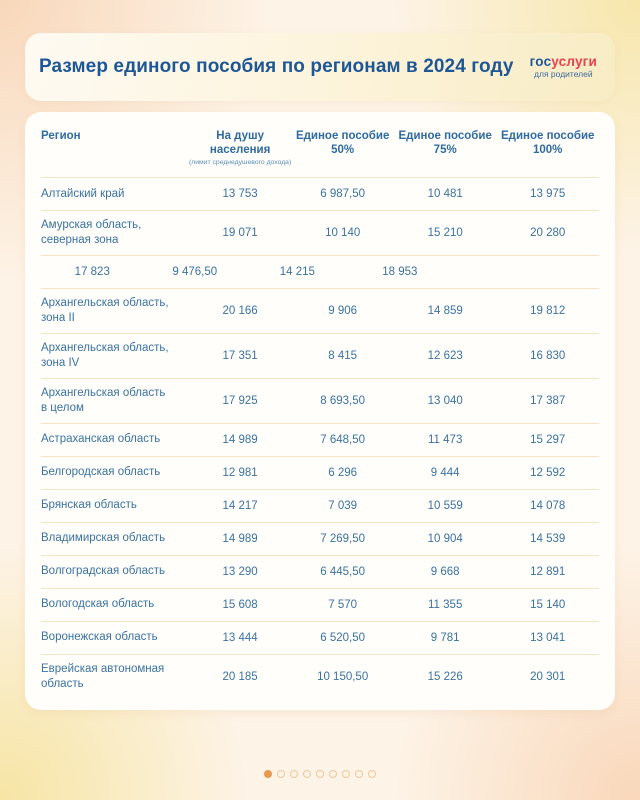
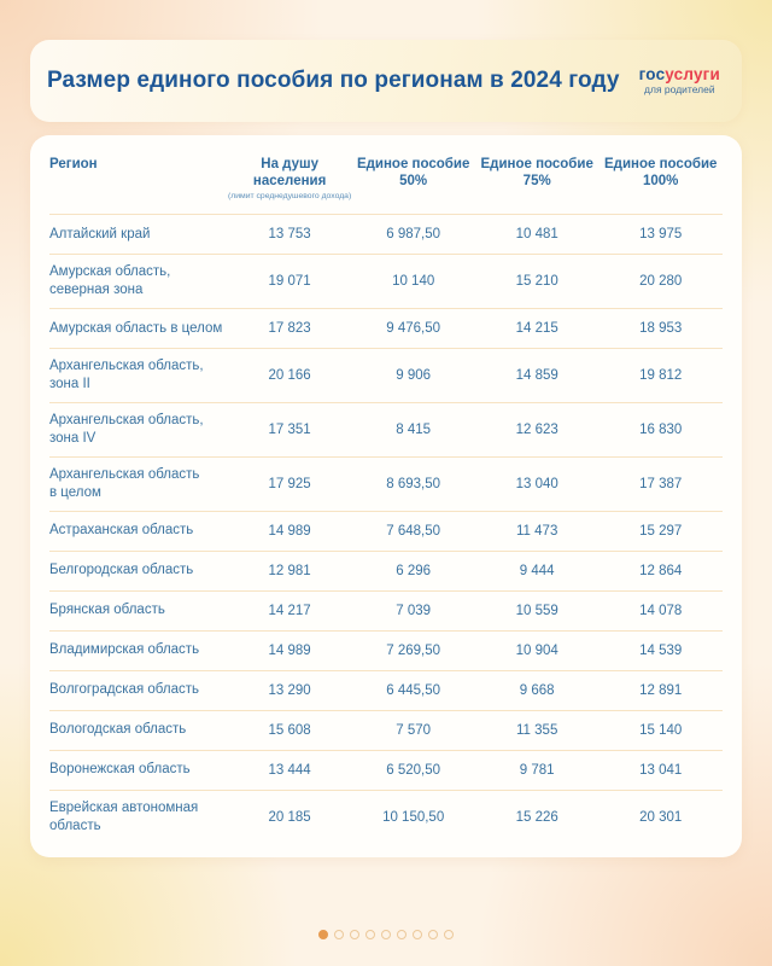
  Размер единого пособия по регионам в 2024 году
  госуслуги
  для родителей
  Регион
  На душу населения
  Единое пособие
  50%
  Единое пособие
  75%
  Единое пособие
  100%
  Алтайский край
  13 753
  6 987,50
  10 481
  13 975
  Амурская область,
  северная зона
  19 071
  10 140
  15 210
  20 280
+ Амурская область в целом
  17 823
  9 476,50
  14 215
  18 953
  Архангельская область,
  зона II
  20 166
  9 906
  14 859
  19 812
  Архангельская область,
  зона IV
  17 351
  8 415
  12 623
  16 830
  Архангельская область
  в целом
  17 925
  8 693,50
  13 040
  17 387
  Астраханская область
  14 989
  7 648,50
  11 473
  15 297
  Белгородская область
  12 981
  6 296
  9 444
- 12 592
+ 12 864
  Брянская область
  14 217
  7 039
  10 559
  14 078
  Владимирская область
  14 989
  7 269,50
  10 904
  14 539
  Волгоградская область
  13 290
  6 445,50
  9 668
  12 891
  Вологодская область
  15 608
  7 570
  11 355
  15 140
  Воронежская область
  13 444
  6 520,50
  9 781
  13 041
  Еврейская автономная
  область
  20 185
  10 150,50
  15 226
  20 301
